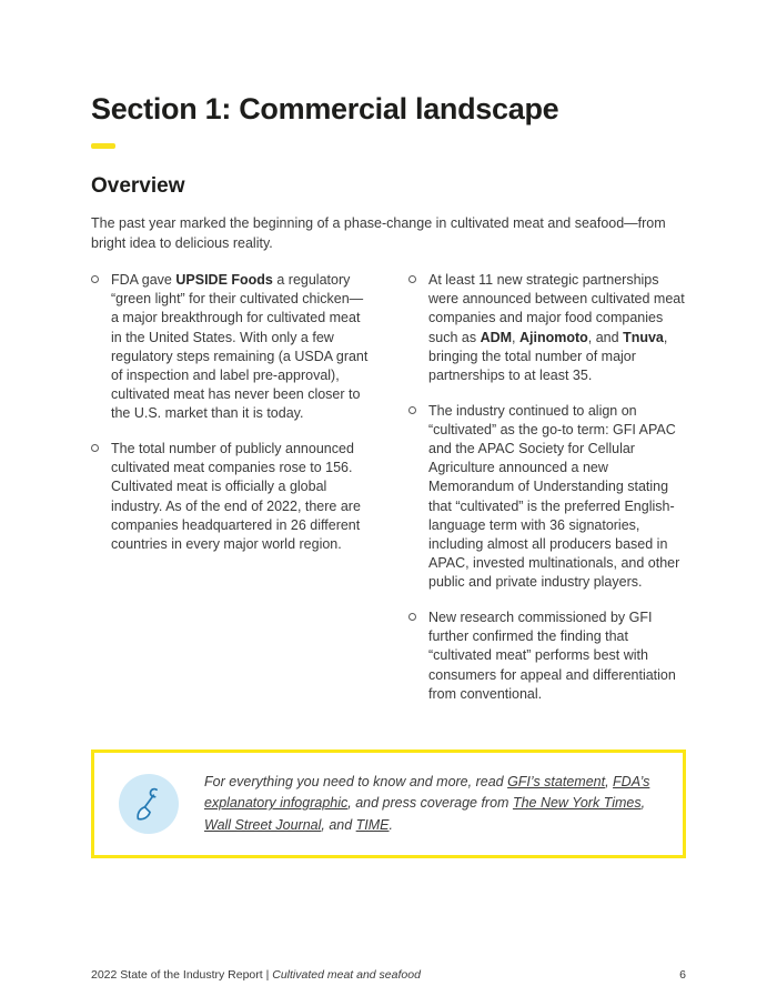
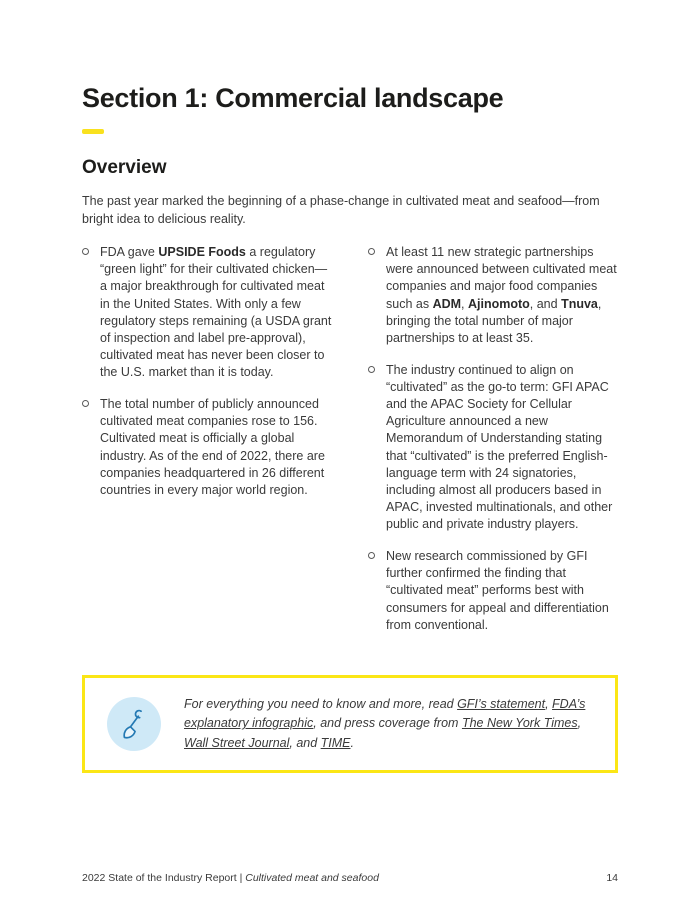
  Section 1: Commercial landscape
  Overview
  The past year marked the beginning of a phase-change in cultivated meat and seafood—from bright idea to delicious reality.
  FDA gave UPSIDE Foods a regulatory “green light” for their cultivated chicken—a major breakthrough for cultivated meat in the United States. With only a few regulatory steps remaining (a USDA grant of inspection and label pre-approval), cultivated meat has never been closer to the U.S. market than it is today.
  The total number of publicly announced cultivated meat companies rose to 156. Cultivated meat is officially a global industry. As of the end of 2022, there are companies headquartered in 26 different countries in every major world region.
  At least 11 new strategic partnerships were announced between cultivated meat companies and major food companies such as ADM, Ajinomoto, and Tnuva, bringing the total number of major partnerships to at least 35.
- The industry continued to align on “cultivated” as the go-to term: GFI APAC and the APAC Society for Cellular Agriculture announced a new Memorandum of Understanding stating that “cultivated” is the preferred English-language term with 36 signatories, including almost all producers based in APAC, invested multinationals, and other public and private industry players.
+ The industry continued to align on “cultivated” as the go-to term: GFI APAC and the APAC Society for Cellular Agriculture announced a new Memorandum of Understanding stating that “cultivated” is the preferred English-language term with 24 signatories, including almost all producers based in APAC, invested multinationals, and other public and private industry players.
  New research commissioned by GFI further confirmed the finding that “cultivated meat” performs best with consumers for appeal and differentiation from conventional.
  For everything you need to know and more, read GFI’s statement, FDA’s explanatory infographic, and press coverage from The New York Times, Wall Street Journal, and TIME.
  2022 State of the Industry Report | Cultivated meat and seafood
- 6
+ 14
